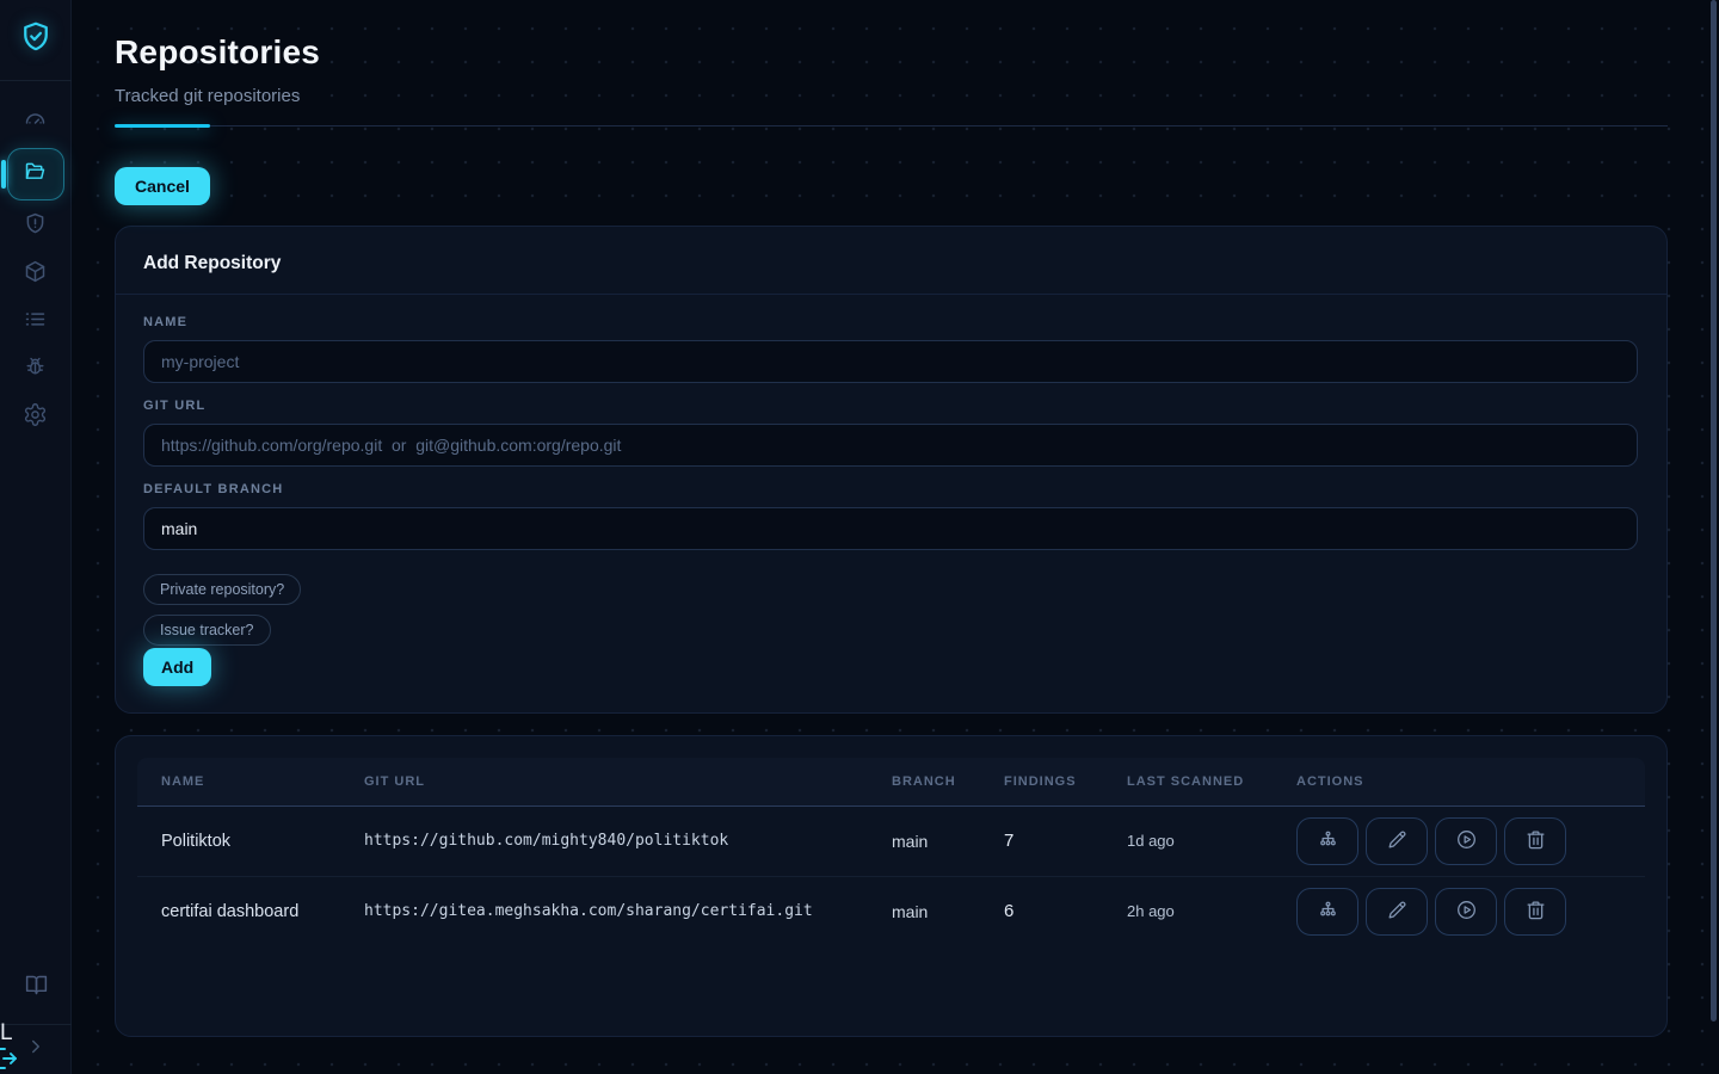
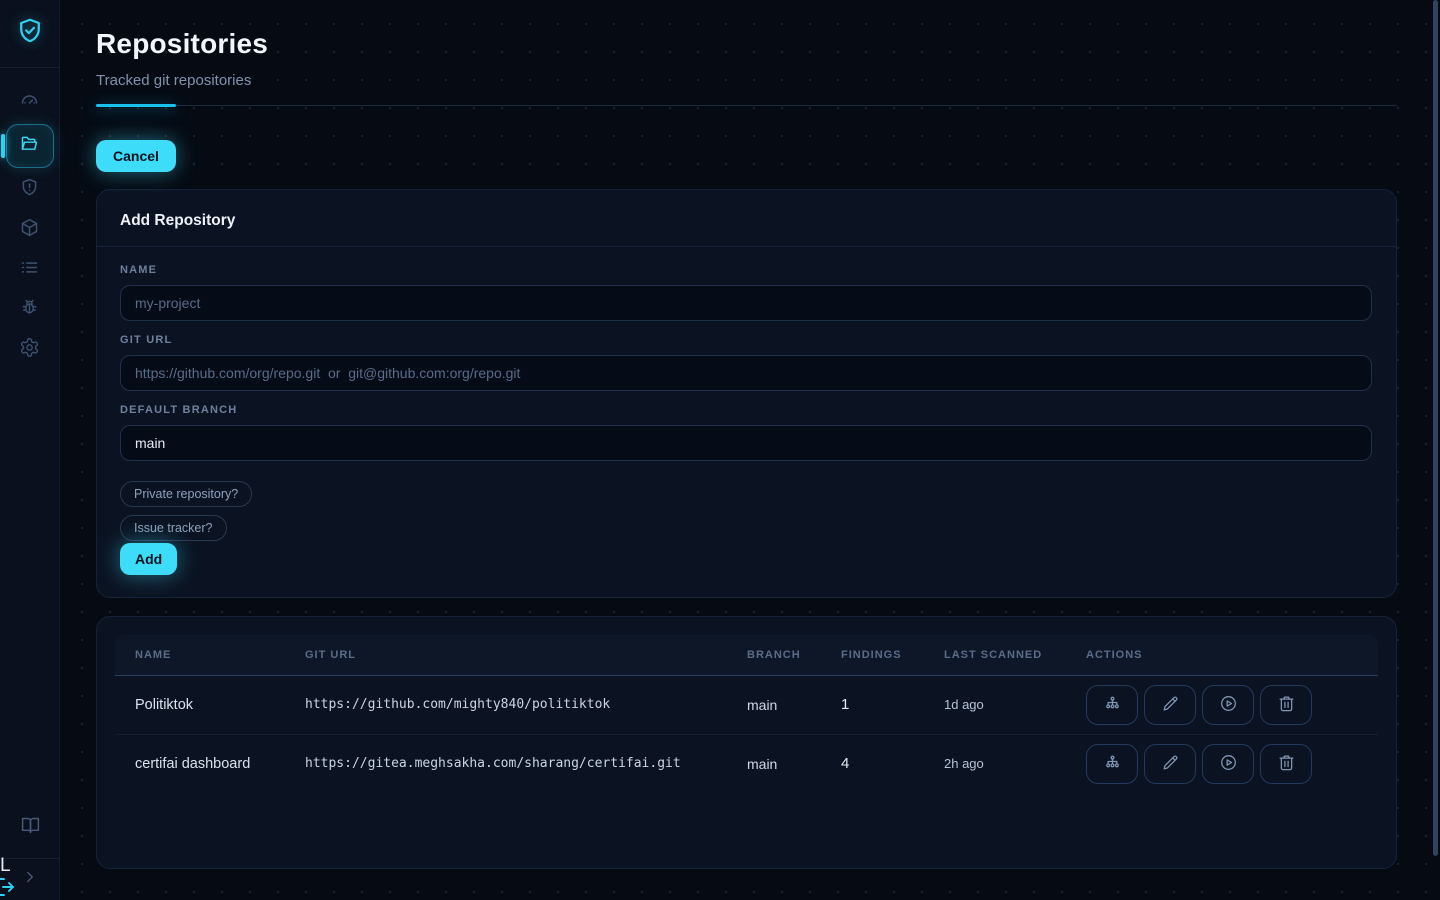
  L
  Repositories
  Tracked git repositories
  Cancel
  Add Repository
  NAME
  my-project
  GIT URL
  https://github.com/org/repo.git or git@github.com:org/repo.git
  DEFAULT BRANCH
  main
  Private repository?
  Issue tracker?
  Add
  NAME	GIT URL	BRANCH	FINDINGS	LAST SCANNED	ACTIONS
- Politiktok	https://github.com/mighty840/politiktok	main	7	1d ago
+ Politiktok	https://github.com/mighty840/politiktok	main	1	1d ago
- certifai dashboard	https://gitea.meghsakha.com/sharang/certifai.git	main	6	2h ago
+ certifai dashboard	https://gitea.meghsakha.com/sharang/certifai.git	main	4	2h ago
